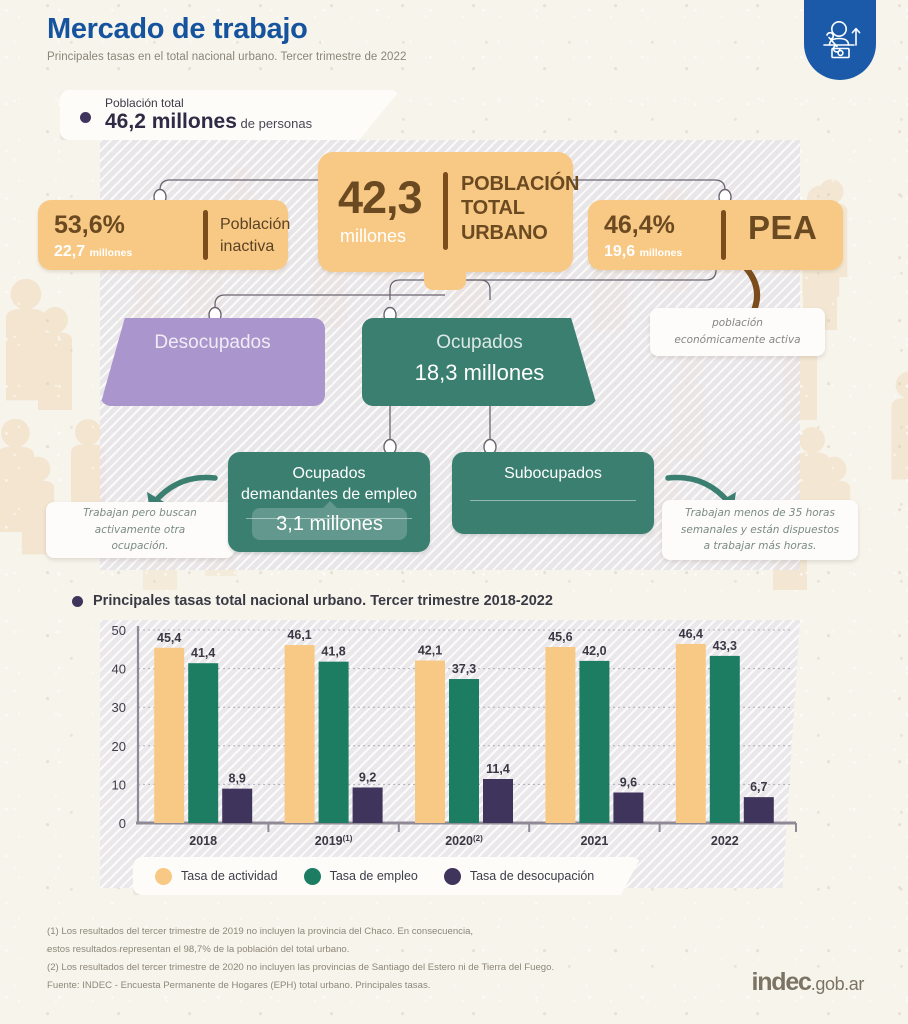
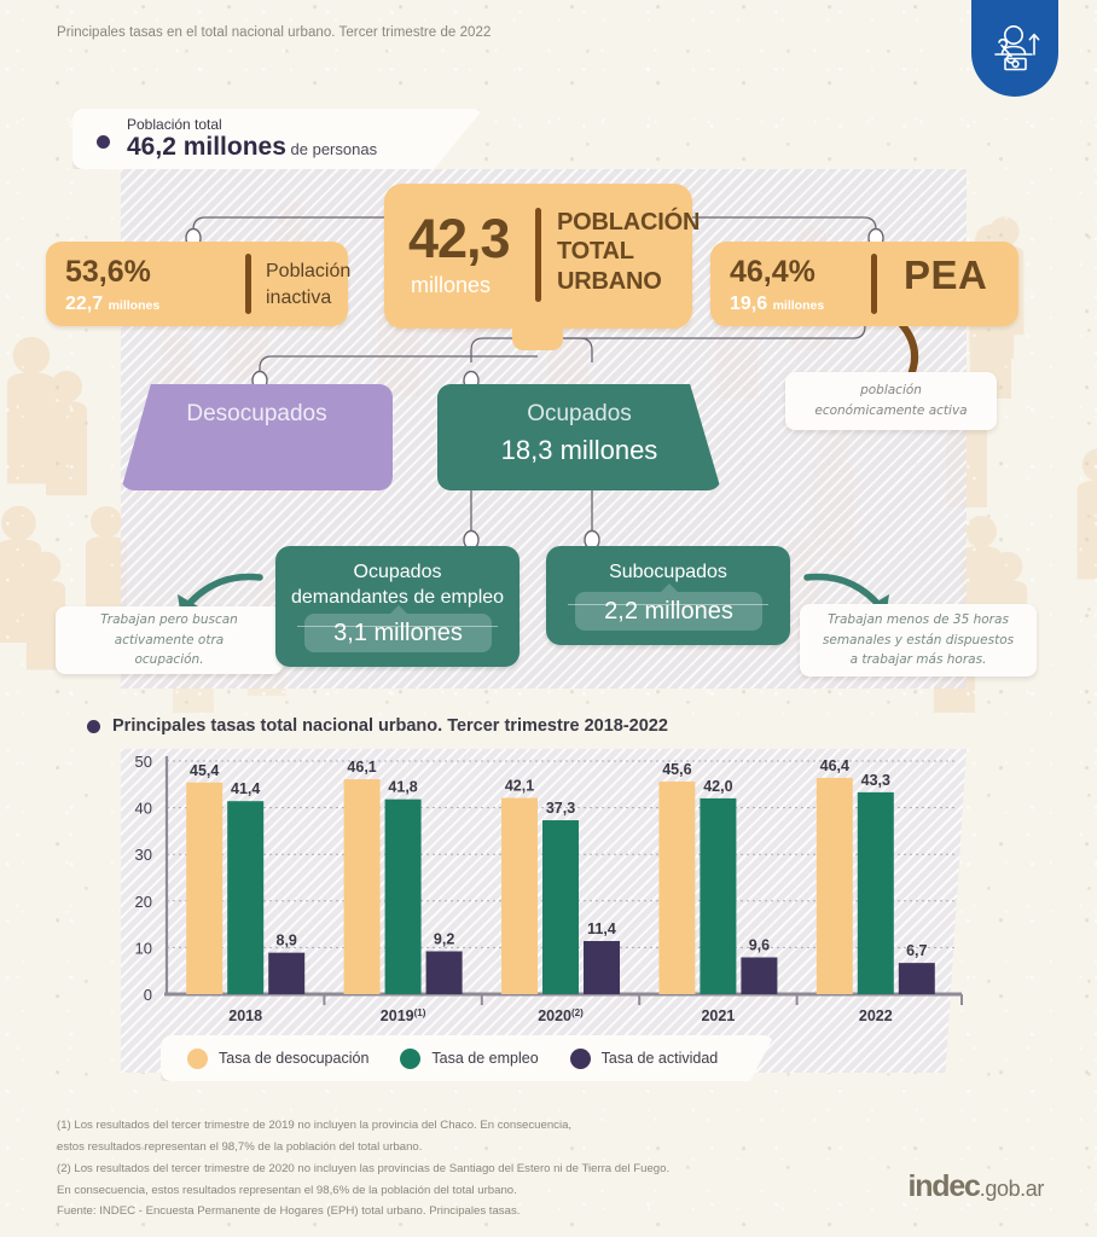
- Mercado de trabajo
  Principales tasas en el total nacional urbano. Tercer trimestre de 2022
  Población total
  46,2 millones de personas
  53,6%
  22,7 millones
  Población
  inactiva
  42,3
  millones
  POBLACIÓN
  TOTAL
  URBANO
  46,4%
  19,6 millones
  PEA
  población
  económicamente activa
  Desocupados
  Ocupados
  18,3 millones
  Ocupados
  demandantes de empleo
  3,1 millones
  Subocupados
+ 2,2 millones
  Trabajan pero buscan
  activamente otra
  ocupación.
  Trabajan menos de 35 horas
  semanales y están dispuestos
  a trabajar más horas.
  Principales tasas total nacional urbano. Tercer trimestre 2018-2022
  10
  20
  30
  40
  50
  0
  45,4
  41,4
  8,9
  2018
  46,1
  41,8
  9,2
  2019(1)
  42,1
  37,3
  11,4
  2020(2)
  45,6
  42,0
  9,6
  2021
  46,4
  43,3
  6,7
  2022
- Tasa de actividad
+ Tasa de desocupación
  Tasa de empleo
- Tasa de desocupación
+ Tasa de actividad
  (1) Los resultados del tercer trimestre de 2019 no incluyen la provincia del Chaco. En consecuencia,
  estos resultados representan el 98,7% de la población del total urbano.
  (2) Los resultados del tercer trimestre de 2020 no incluyen las provincias de Santiago del Estero ni de Tierra del Fuego.
+ En consecuencia, estos resultados representan el 98,6% de la población del total urbano.
  Fuente: INDEC - Encuesta Permanente de Hogares (EPH) total urbano. Principales tasas.
  indec.gob.ar
